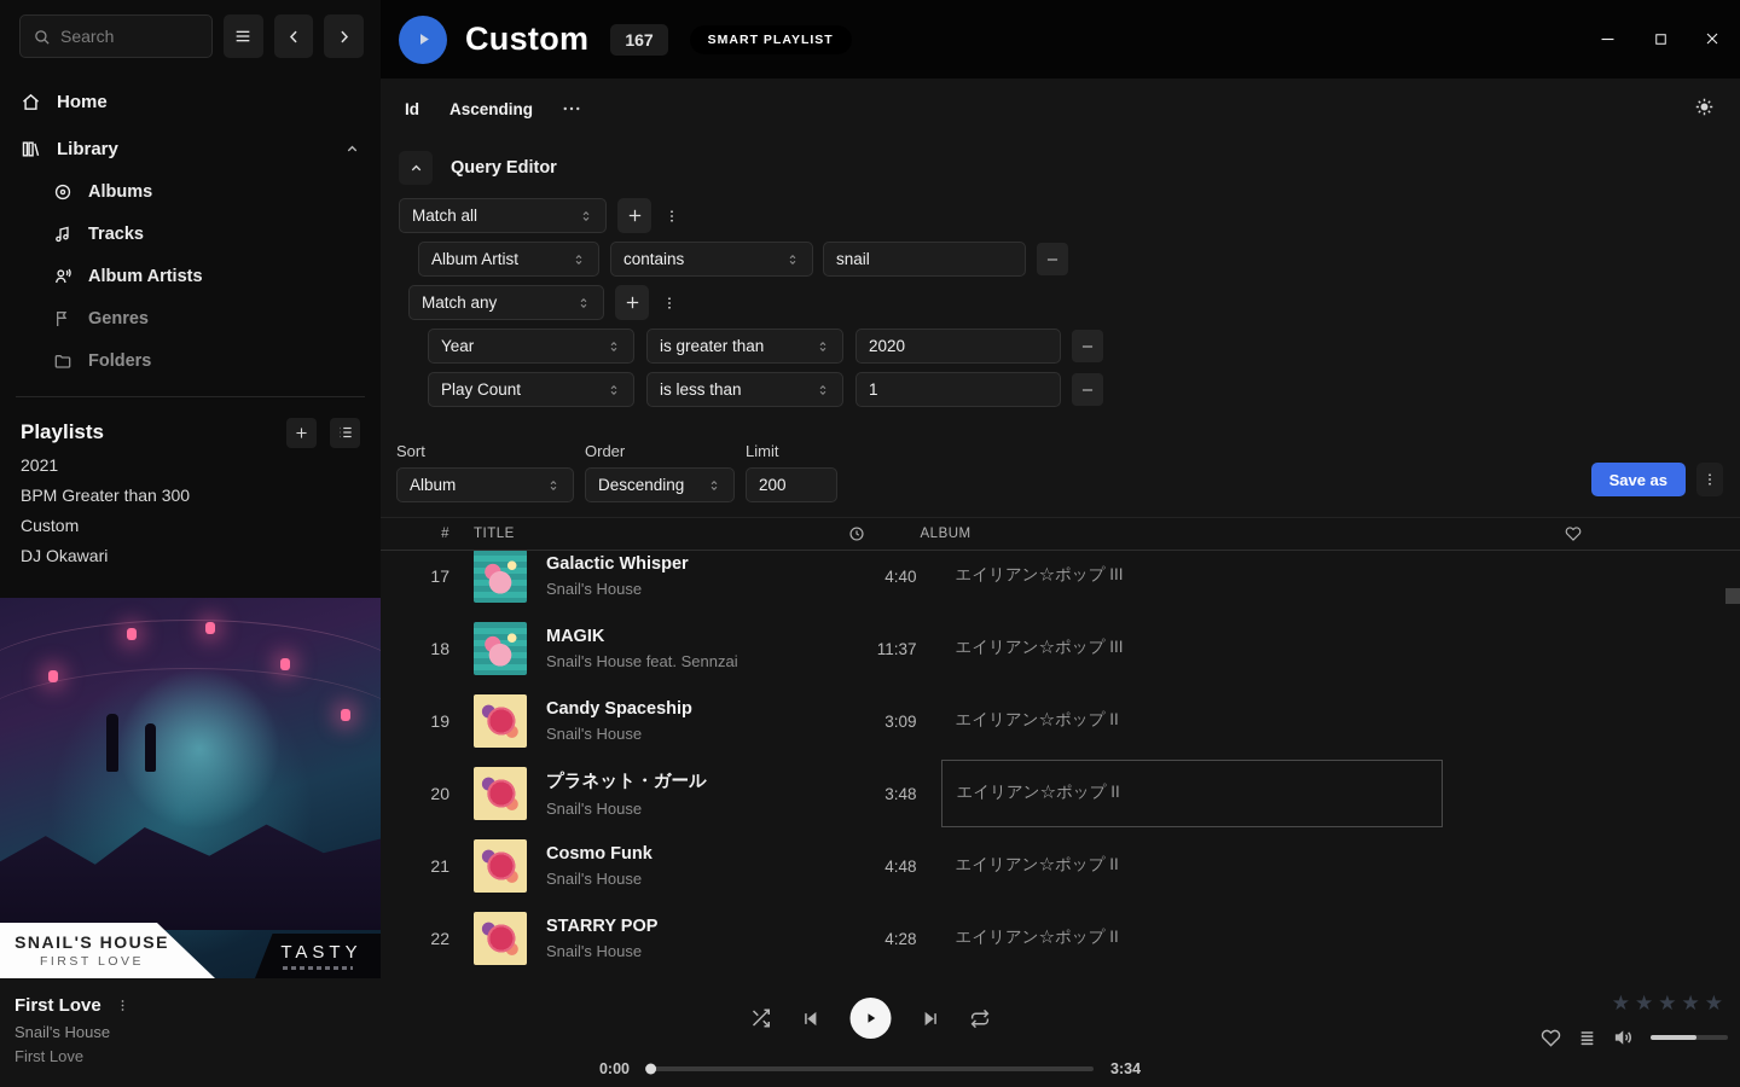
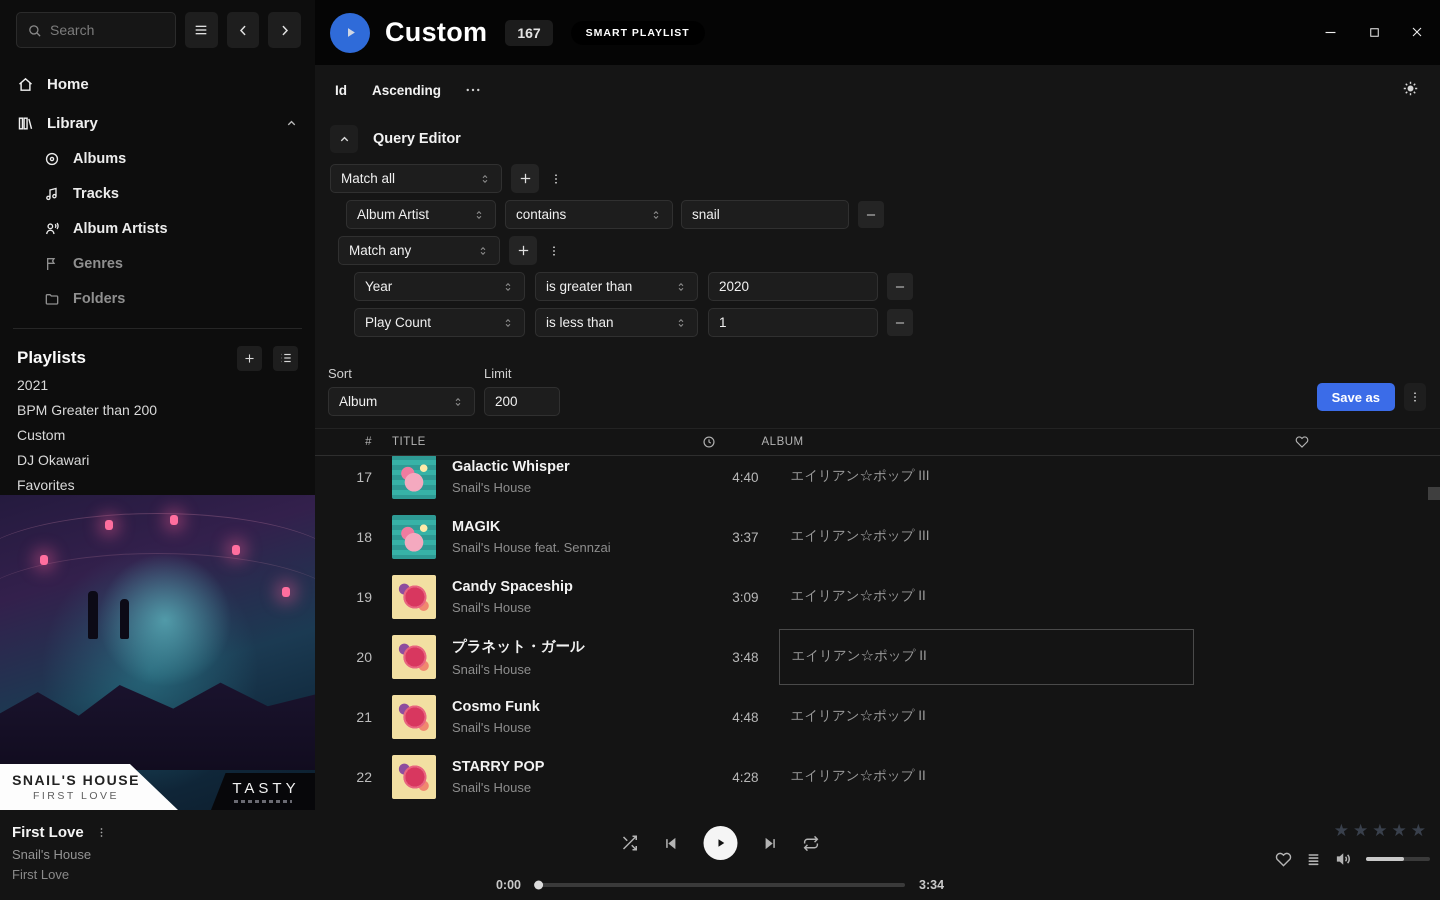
  Search
  Home
  Library
  Albums
  Tracks
  Album Artists
  Genres
  Folders
  Playlists
  2021
- BPM Greater than 300
+ BPM Greater than 200
  Custom
  DJ Okawari
+ Favorites
  SNAIL'S HOUSE
  FIRST LOVE
  TASTY
  Custom
  167
  SMART PLAYLIST
  Id
  Ascending
  Query Editor
  Match all
  Album Artist
  contains
  snail
  Match any
  Year
  is greater than
  2020
  Play Count
  is less than
  1
  Sort
  Album
- Order
- Descending
  Limit
  200
  Save as
  17
  Galactic Whisper
  Snail's House
  4:40
  エイリアン☆ポップ III
  18
  MAGIK
  Snail's House feat. Sennzai
- 11:37
+ 3:37
  エイリアン☆ポップ III
  19
  Candy Spaceship
  Snail's House
  3:09
  エイリアン☆ポップ II
  20
  プラネット・ガール
  Snail's House
  3:48
  エイリアン☆ポップ II
  21
  Cosmo Funk
  Snail's House
  4:48
  エイリアン☆ポップ II
  22
  STARRY POP
  Snail's House
  4:28
  エイリアン☆ポップ II
  #
  TITLE
  ALBUM
  First Love
  Snail's House
  First Love
  0:00
  3:34
  ★
  ★
  ★
  ★
  ★
